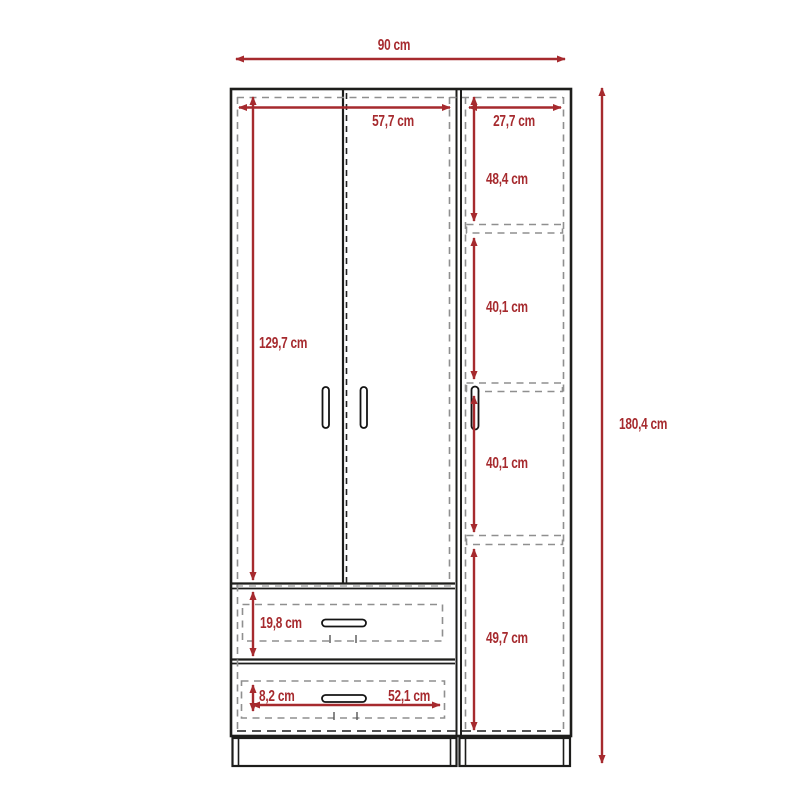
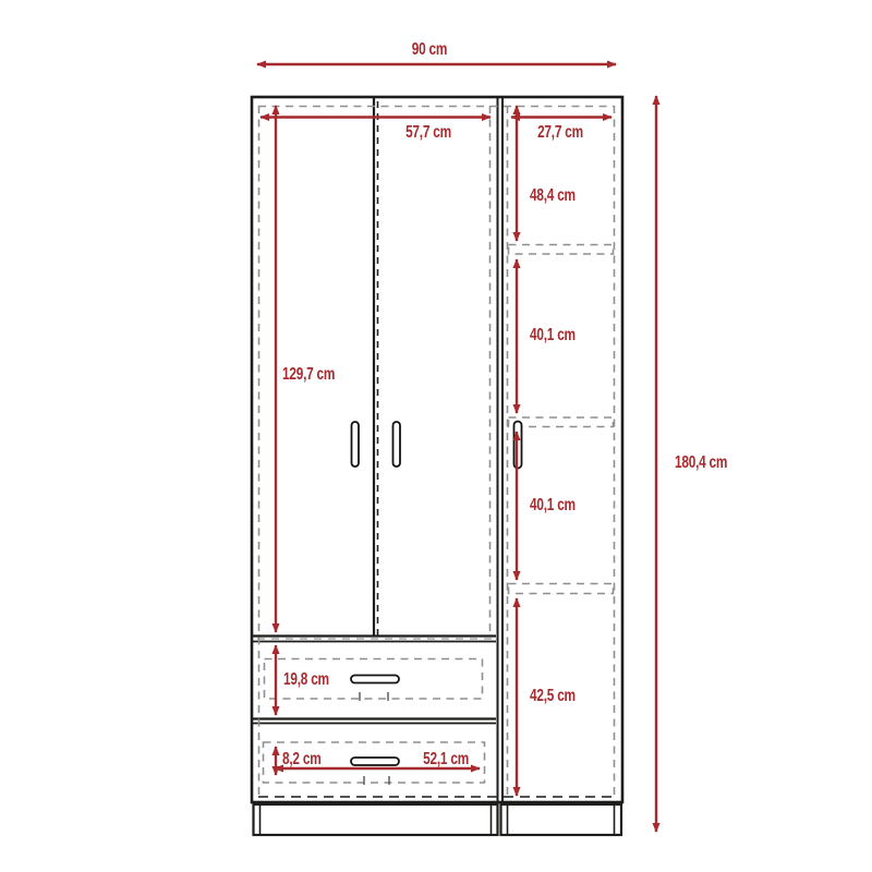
  90 cm
  57,7 cm
  27,7 cm
  129,7 cm
  48,4 cm
  40,1 cm
  40,1 cm
- 49,7 cm
+ 42,5 cm
  19,8 cm
  8,2 cm
  52,1 cm
  180,4 cm
